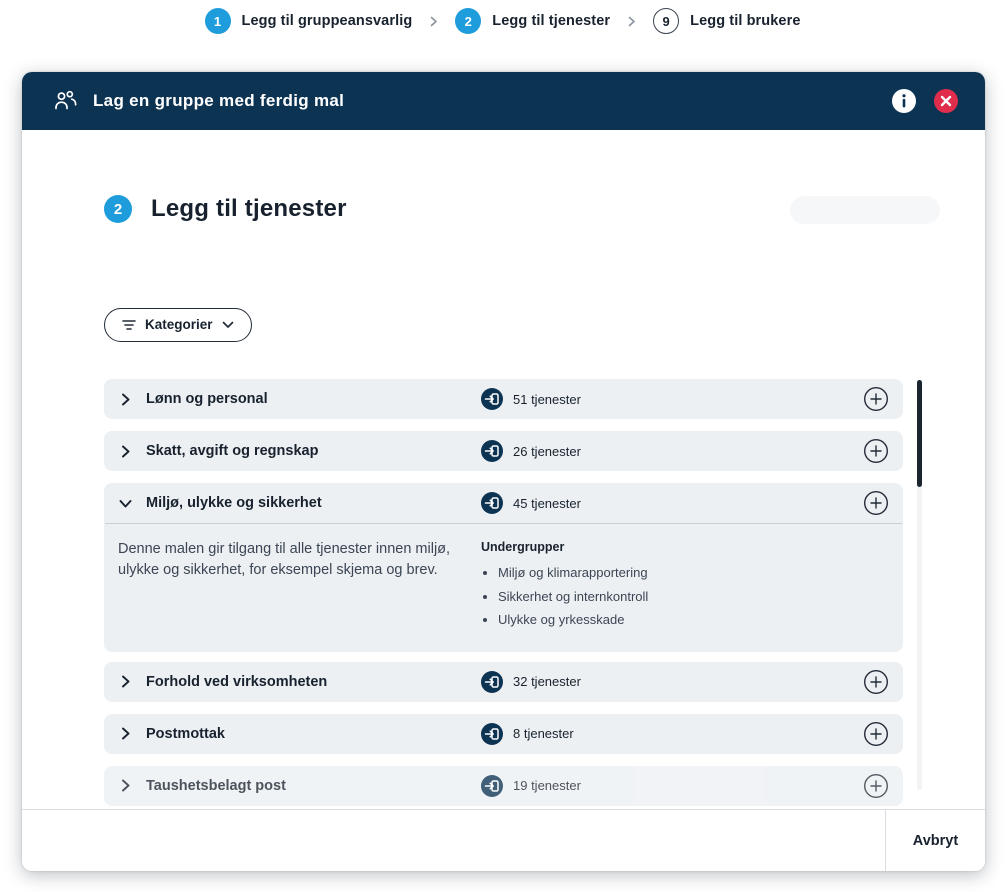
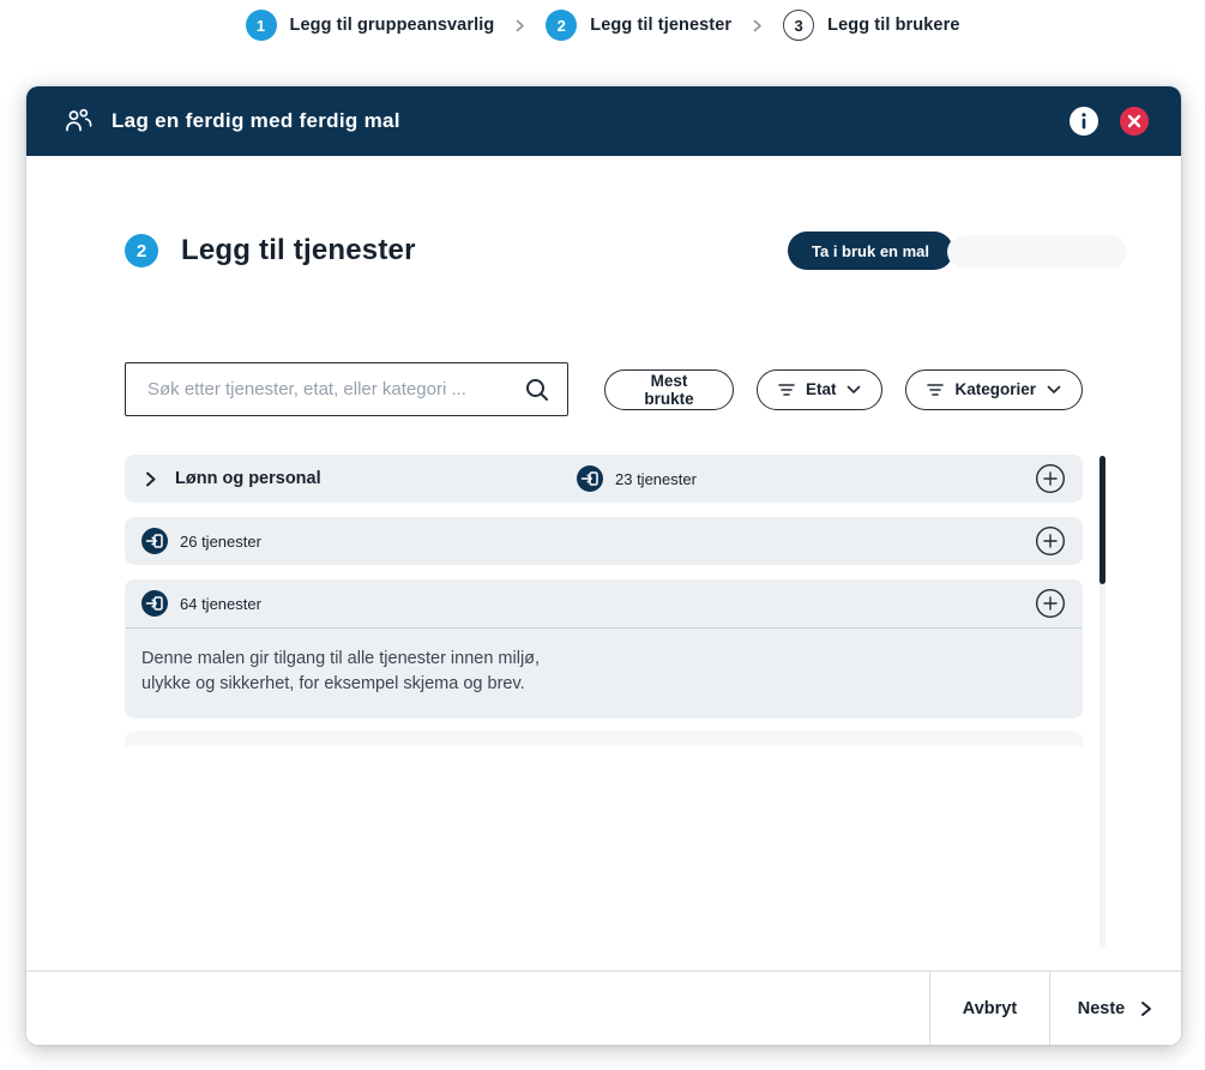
  1
  Legg til gruppeansvarlig
  2
  Legg til tjenester
- 9
+ 3
  Legg til brukere
- Lag en gruppe med ferdig mal
+ Lag en ferdig med ferdig mal
  2
  Legg til tjenester
+ Ta i bruk en mal
+ Søk etter tjenester, etat, eller kategori ...
+ Mest brukte
+ Etat
  Kategorier
  Lønn og personal
- 51 tjenester
+ 23 tjenester
- Skatt, avgift og regnskap
  26 tjenester
- Miljø, ulykke og sikkerhet
- 45 tjenester
+ 64 tjenester
  Denne malen gir tilgang til alle tjenester innen miljø, ulykke og sikkerhet, for eksempel skjema og brev.
- Undergrupper
- Miljø og klimarapportering
- Sikkerhet og internkontroll
- Ulykke og yrkesskade
- Forhold ved virksomheten
- 32 tjenester
- Postmottak
- 8 tjenester
- Taushetsbelagt post
- 19 tjenester
  Avbryt
+ Neste
